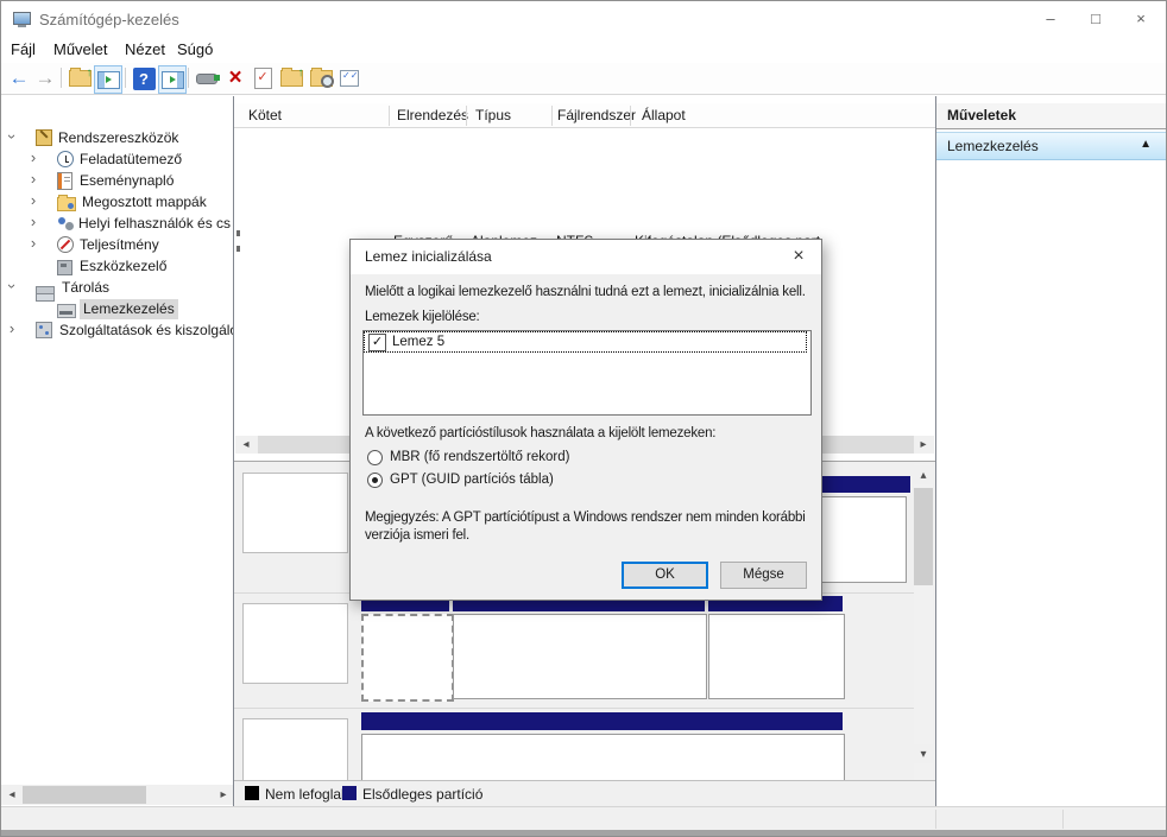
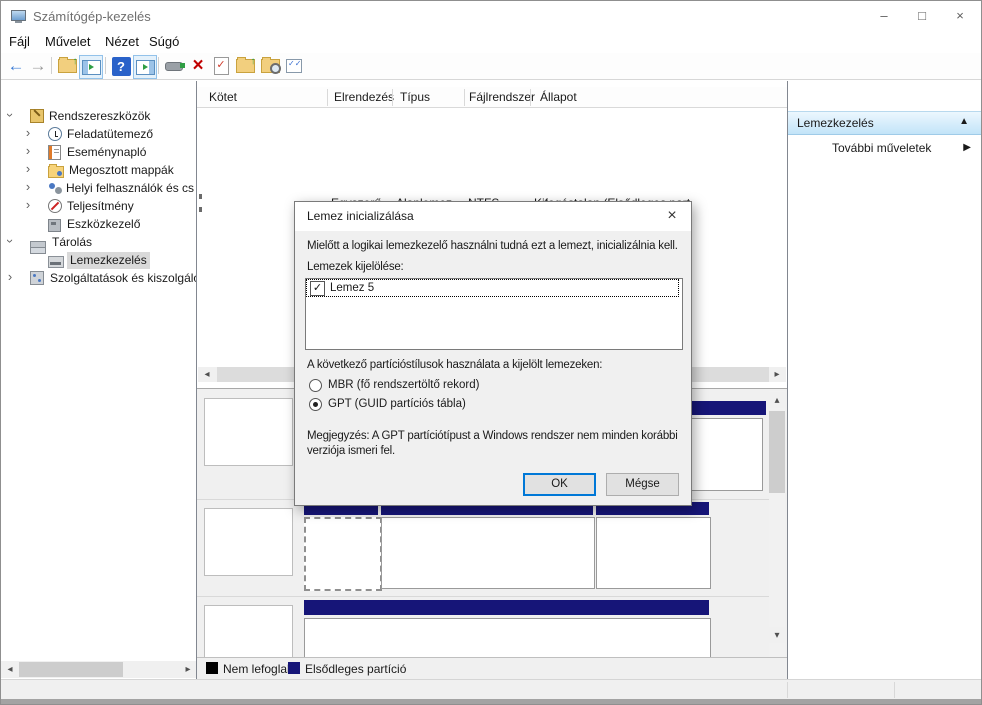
  Számítógép-kezelés
  –
  □
  ×
  Fájl
  Művelet
  Nézet
  Súgó
  ←
  →
  ↑
  ?
  ×
  ✓
  ↑
  ✓✓
  Rendszereszközök
  ›
  Feladatütemező
  ›
  Eseménynapló
  ›
  Megosztott mappák
  ›
  Helyi felhasználók és cs
  ›
  Teljesítmény
  Eszközkezelő
  Tárolás
  Lemezkezelés
  ›
  Szolgáltatások és kiszolgál
  ◂
  ▸
  Kötet
  Elrendezé
  Típus
  Fájlrendszer
  Állapot
  ◂
  ▸
  ▴
  ▾
  Nem lefogla
  Elsődleges partíció
- Műveletek
  Lemezkezelés
  ▲
+ További műveletek
+ ▶
  Lemez inicializálása
  ×
  Mielőtt a logikai lemezkezelő használni tudná ezt a lemezt, inicializálnia kell.
  Lemezek kijelölése:
  ✓
  Lemez 5
  A következő partícióstílusok használata a kijelölt lemezeken:
  MBR (fő rendszertöltő rekord)
  GPT (GUID partíciós tábla)
  Megjegyzés: A GPT partíciótípust a Windows rendszer nem minden korábbi verziója ismeri fel.
  OK
  Mégse
